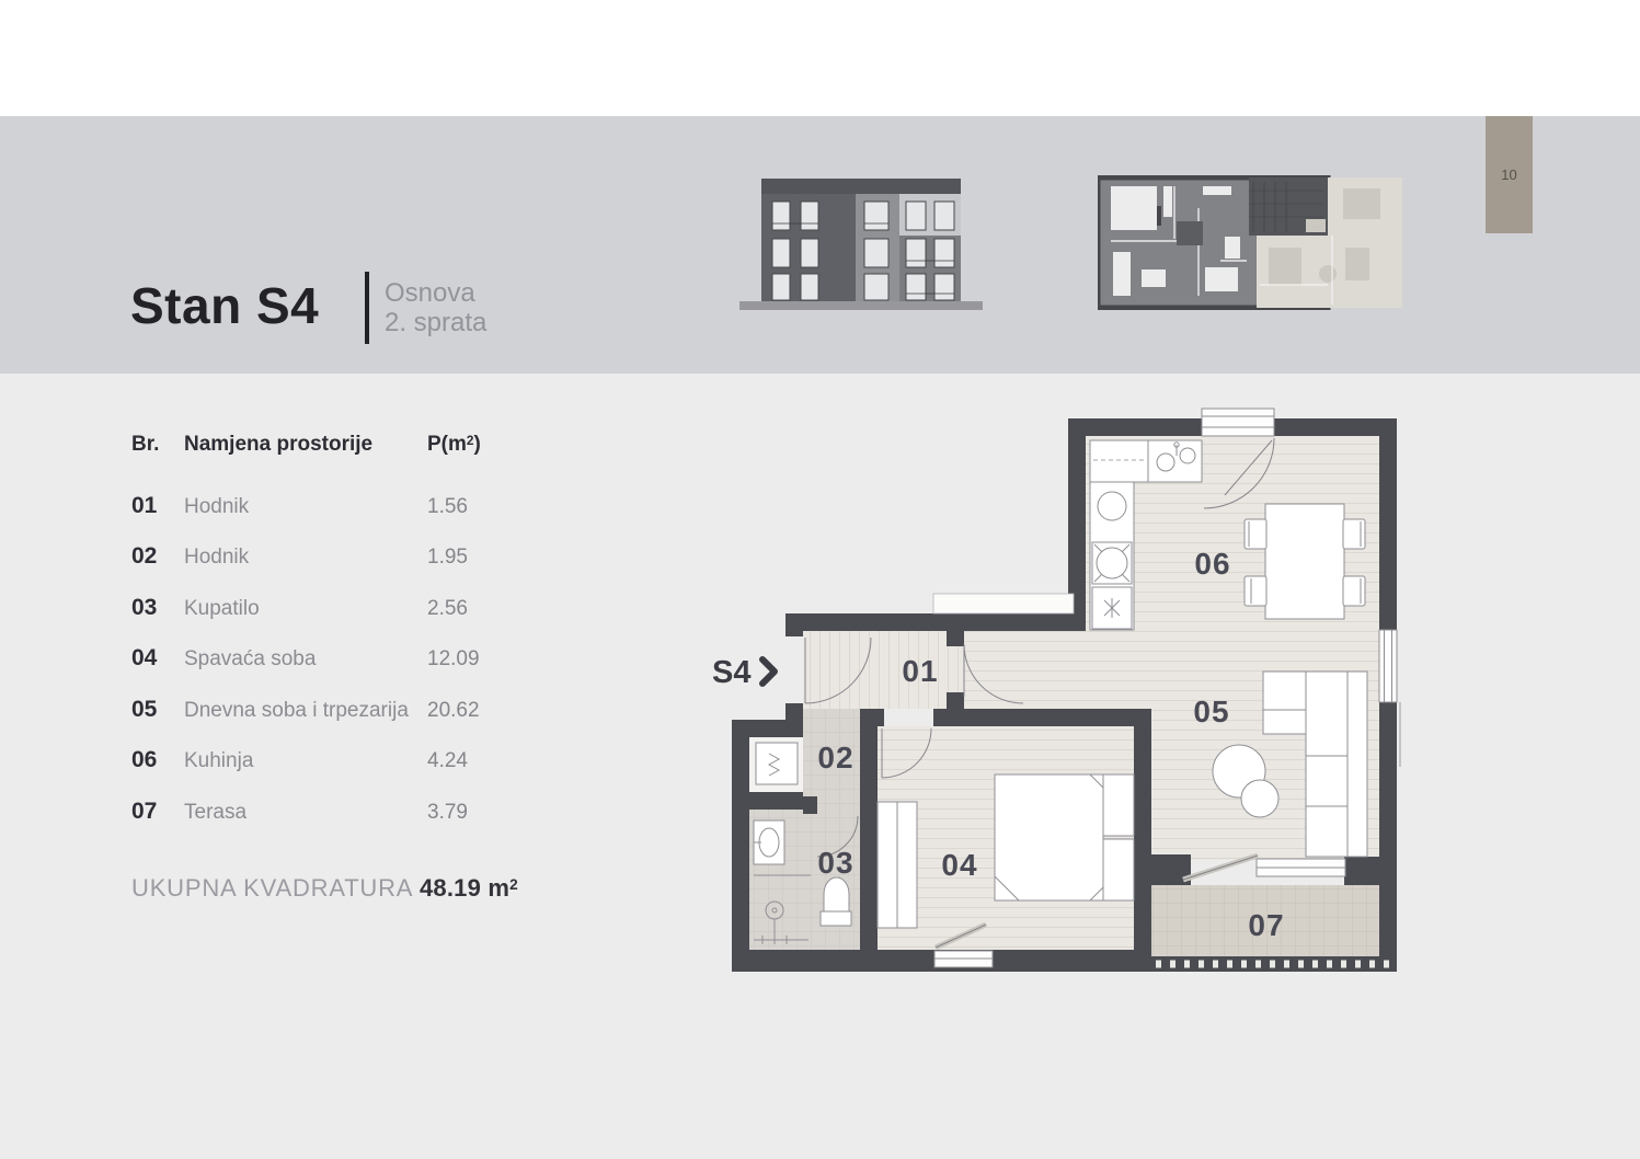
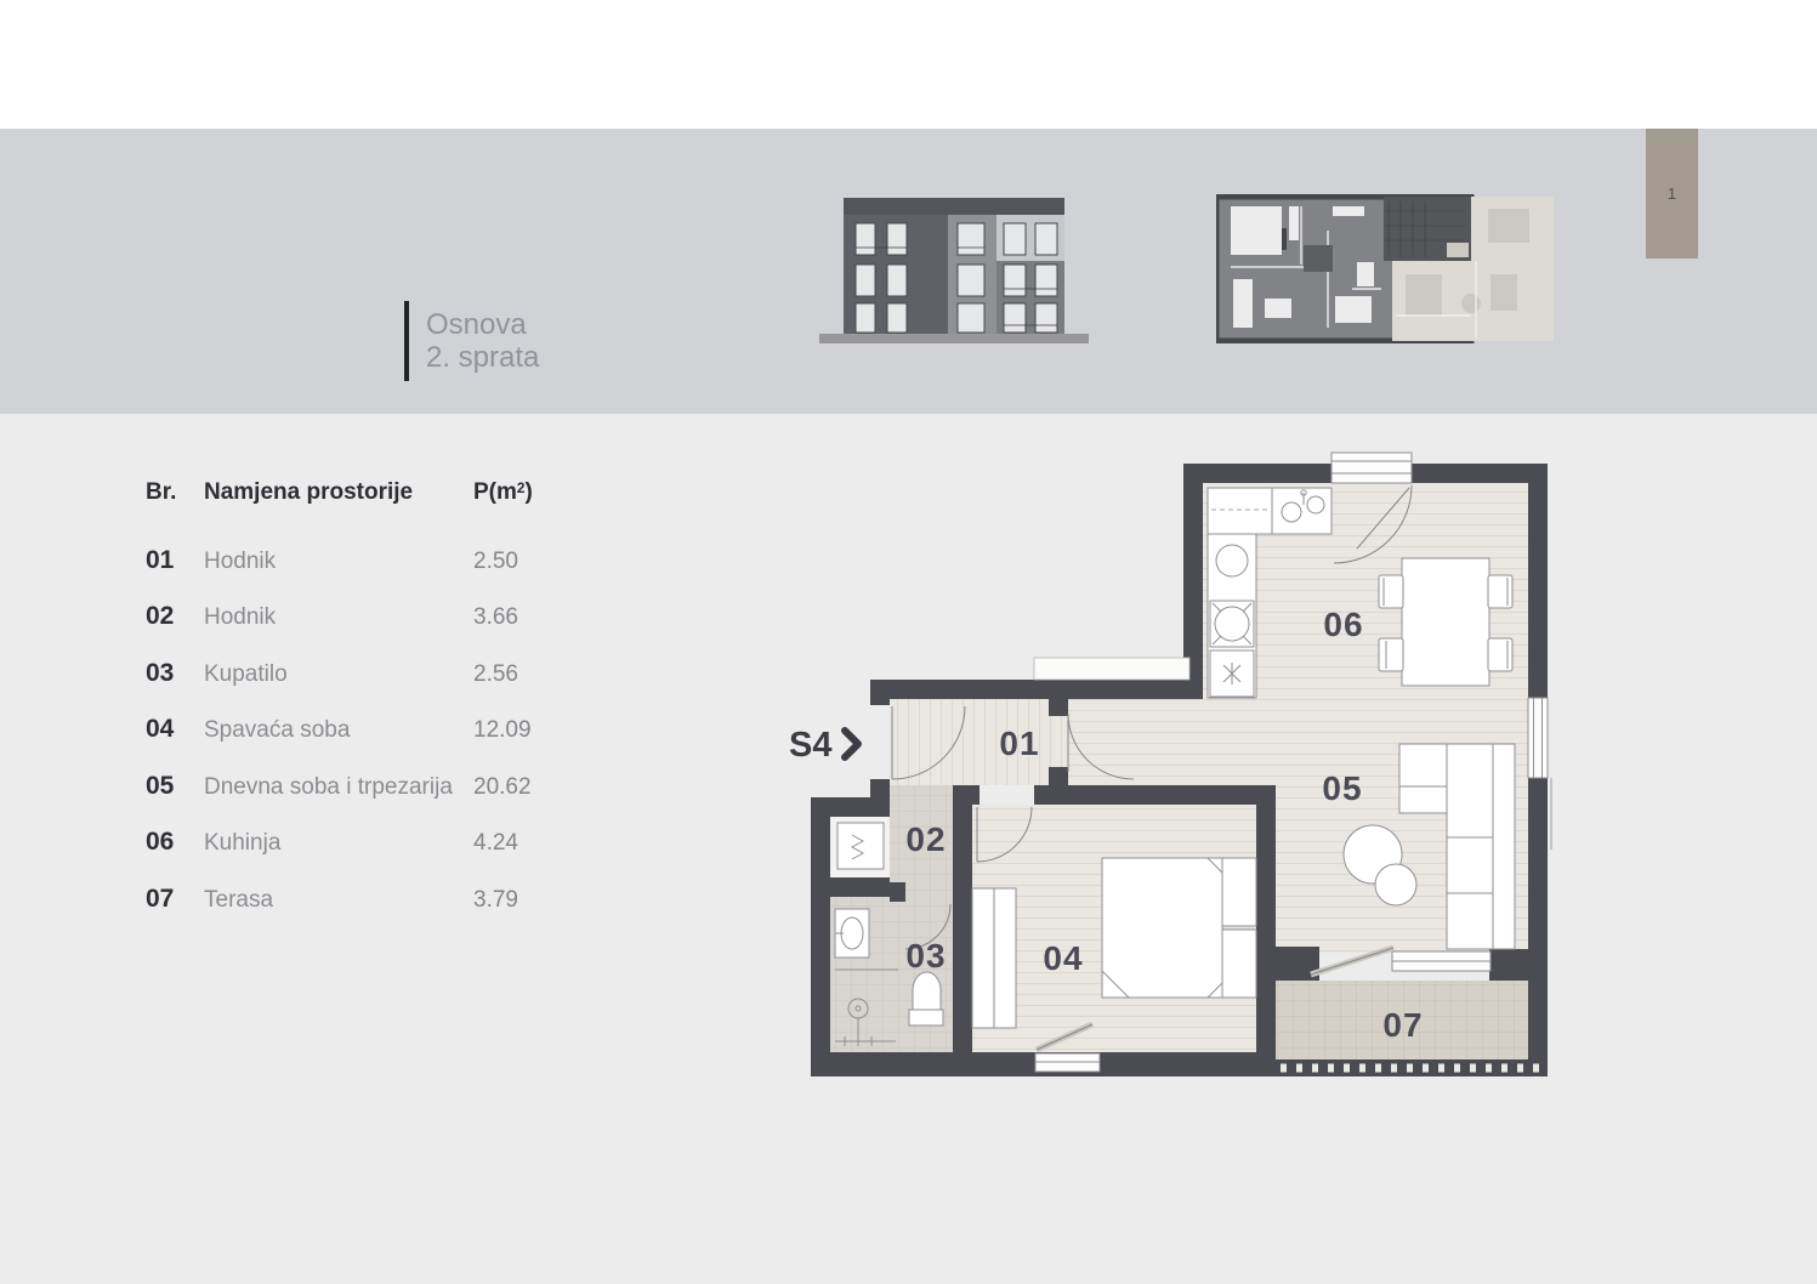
- 10
+ 1
- Stan S4
  Osnova
  2. sprata
  Br.
  Namjena prostorije
  P(m2)
  01
  Hodnik
- 1.56
+ 2.50
  02
  Hodnik
- 1.95
+ 3.66
  03
  Kupatilo
  2.56
  04
  Spavaća soba
  12.09
  05
  Dnevna soba i trpezarija
  20.62
  06
  Kuhinja
  4.24
  07
  Terasa
  3.79
- UKUPNA KVADRATURA 48.19 m2
  01
  02
  03
  04
  05
  06
  07
  S4
